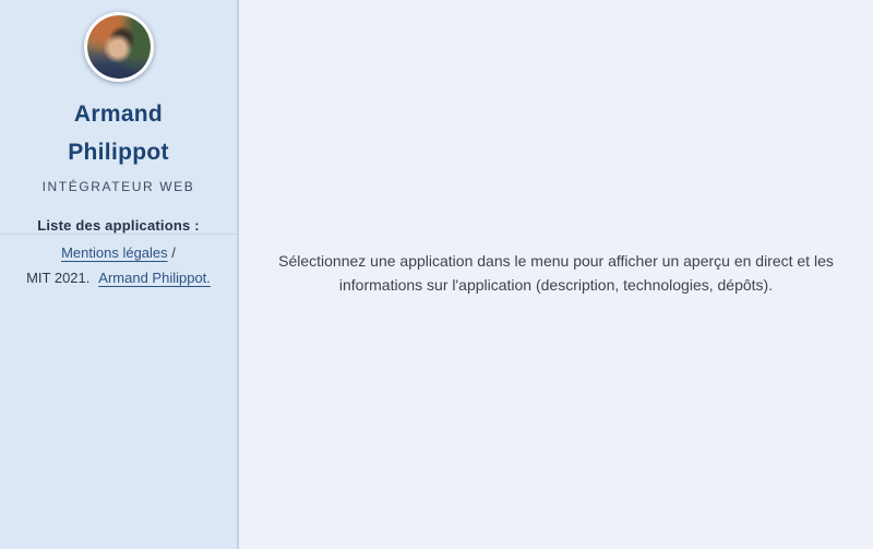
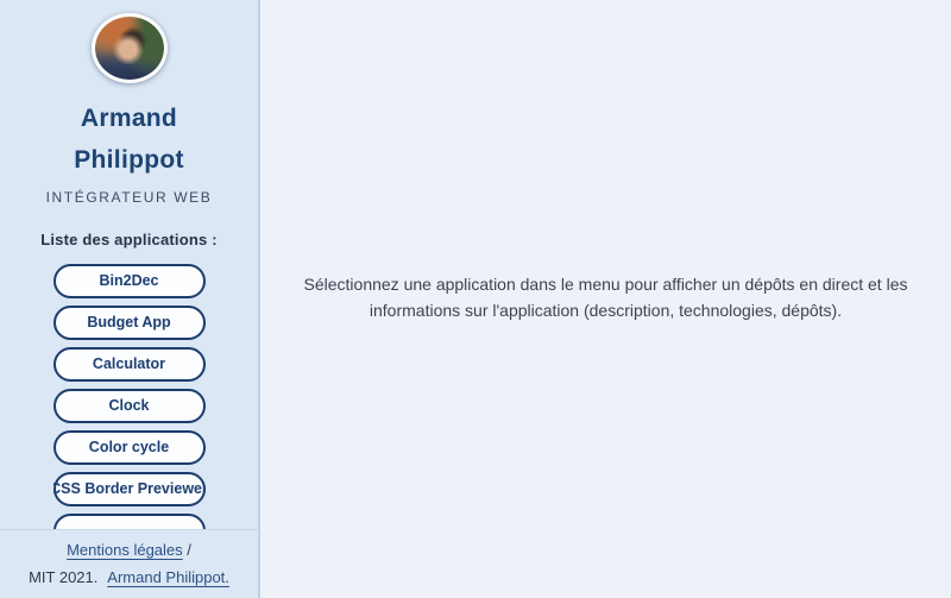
  Armand
  Philippot
  INTÉGRATEUR WEB
  Liste des applications :
+ Bin2Dec
+ Budget App
+ Calculator
+ Clock
+ Color cycle
+ CSS Border Previewer
  Mentions légales /
  MIT 2021. Armand Philippot.
- Sélectionnez une application dans le menu pour afficher un aperçu en direct et les informations sur l'application (description, technologies, dépôts).
+ Sélectionnez une application dans le menu pour afficher un dépôts en direct et les informations sur l'application (description, technologies, dépôts).
